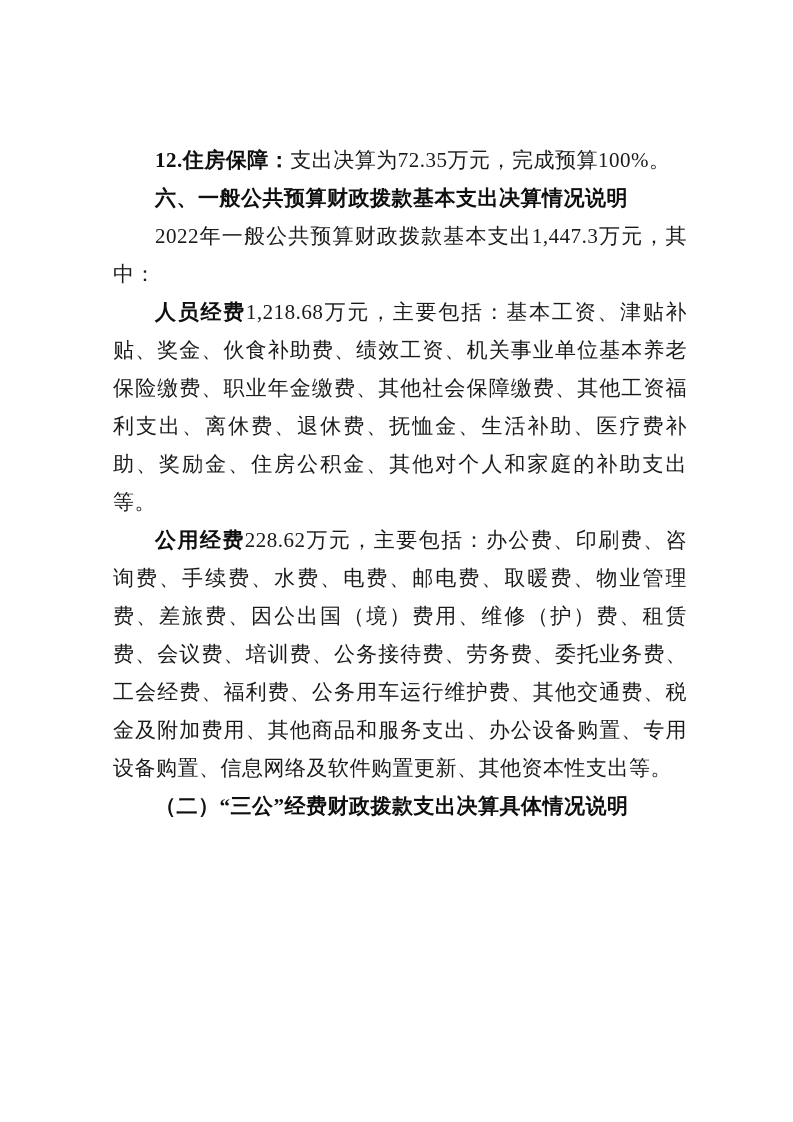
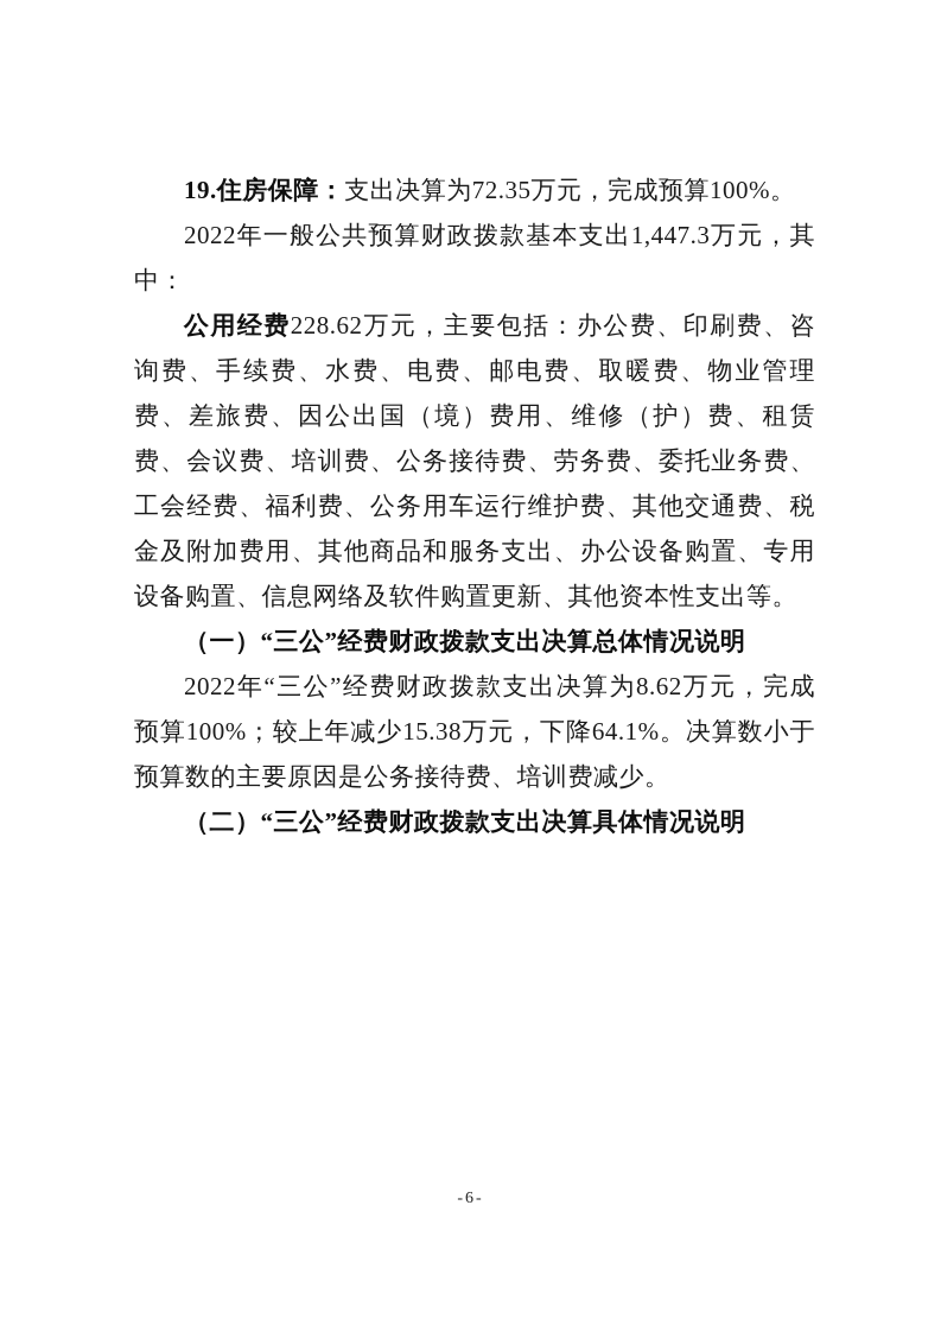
- 12.住房保障：支出决算为72.35万元，完成预算100%。
+ 19.住房保障：支出决算为72.35万元，完成预算100%。
- 六、一般公共预算财政拨款基本支出决算情况说明
  2022年一般公共预算财政拨款基本支出1,447.3万元，其中：
- 人员经费1,218.68万元，主要包括：基本工资、津贴补贴、奖金、伙食补助费、绩效工资、机关事业单位基本养老保险缴费、职业年金缴费、其他社会保障缴费、其他工资福利支出、离休费、退休费、抚恤金、生活补助、医疗费补助、奖励金、住房公积金、其他对个人和家庭的补助支出等。
  公用经费228.62万元，主要包括：办公费、印刷费、咨询费、手续费、水费、电费、邮电费、取暖费、物业管理费、差旅费、因公出国（境）费用、维修（护）费、租赁费、会议费、培训费、公务接待费、劳务费、委托业务费、工会经费、福利费、公务用车运行维护费、其他交通费、税金及附加费用、其他商品和服务支出、办公设备购置、专用设备购置、信息网络及软件购置更新、其他资本性支出等。
+ （一）“三公”经费财政拨款支出决算总体情况说明
+ 2022年“三公”经费财政拨款支出决算为8.62万元，完成预算100%；较上年减少15.38万元，下降64.1%。决算数小于预算数的主要原因是公务接待费、培训费减少。
  （二）“三公”经费财政拨款支出决算具体情况说明
+ -6-
